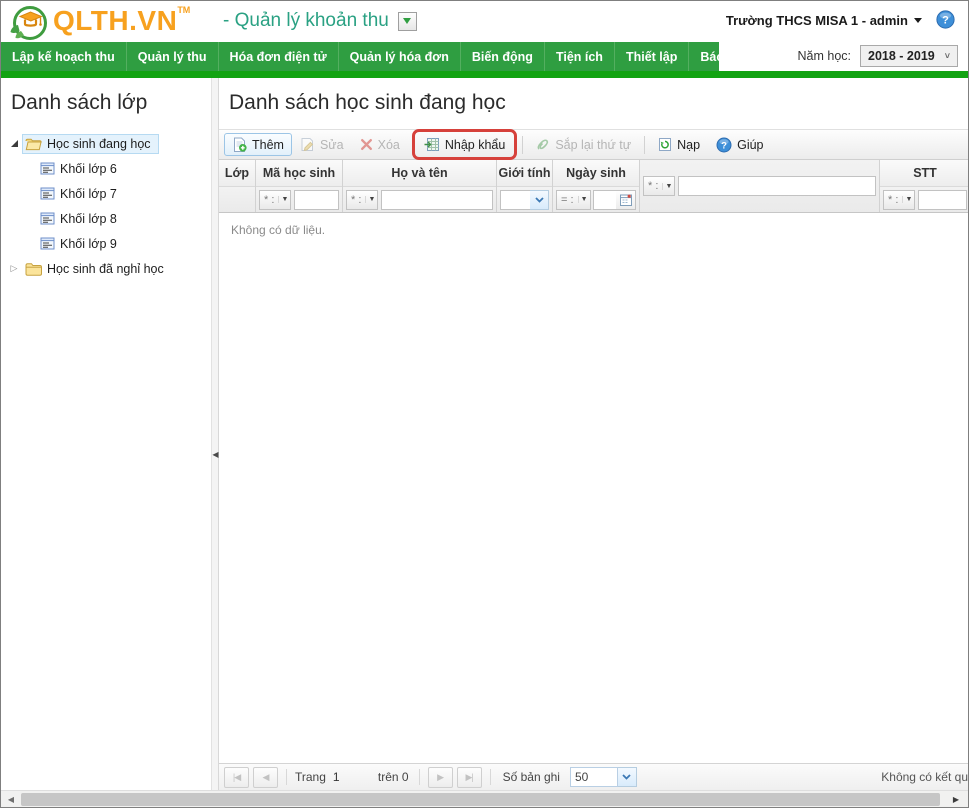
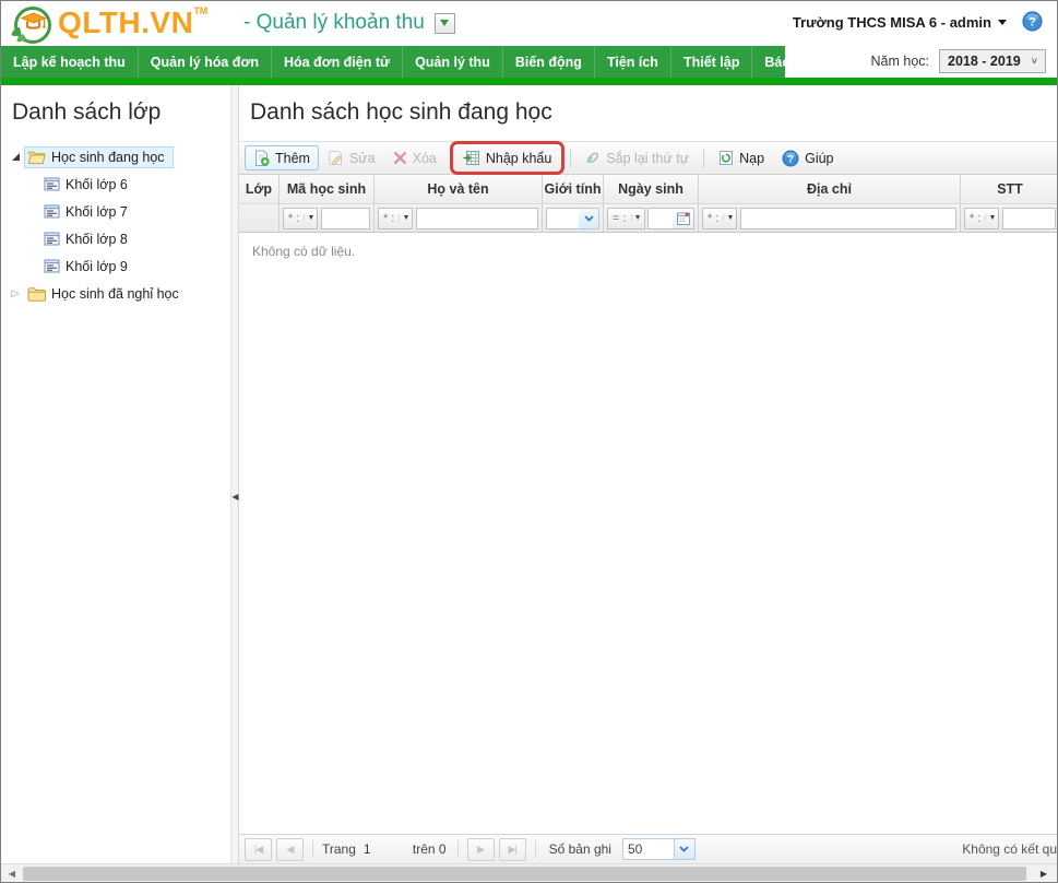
  QLTH.VN
  TM
  - Quản lý khoản thu
- Trường THCS MISA 1 - admin
+ Trường THCS MISA 6 - admin
  ?
  Lập kế hoạch thu
- Quản lý thu
+ Quản lý hóa đơn
  Hóa đơn điện tử
- Quản lý hóa đơn
+ Quản lý thu
  Biến động
  Tiện ích
  Thiết lập
  Năm học:
  2018 - 2019
  ˅
  Danh sách lớp
  Học sinh đang học
  Khối lớp 6
  Khối lớp 7
  Khối lớp 8
  Khối lớp 9
  ▷
  Học sinh đã nghỉ học
  ◀
  Danh sách học sinh đang học
  Thêm
  Sửa
  Xóa
  Nhập khẩu
  Sắp lại thứ tự
  Nạp
  ?
  Giúp
  Lớp
  Mã học sinh
  * :
  Họ và tên
  * :
  Giới tính
  Ngày sinh
  = :
+ Địa chỉ
  * :
  STT
  * :
  Không có dữ liệu.
  |◀
  ◀
  Trang
  1
  trên 0
  ▶
  ▶|
  Số bản ghi
  50
  Không có kết qu
  ◀
  ▶
